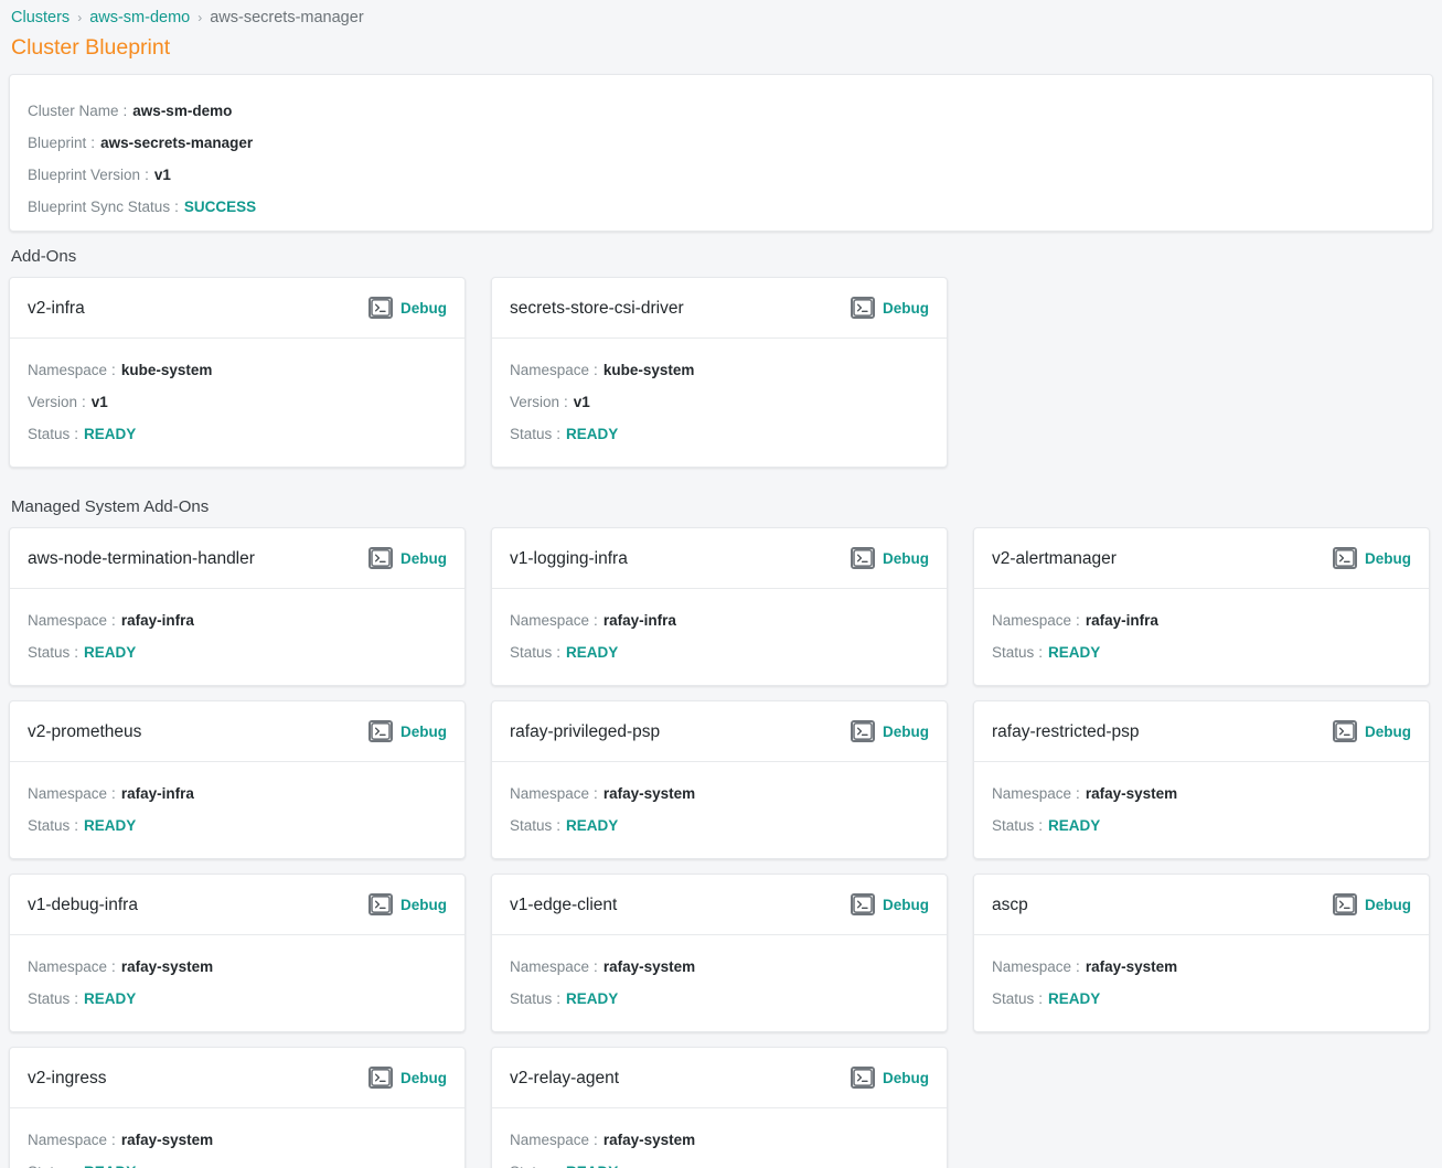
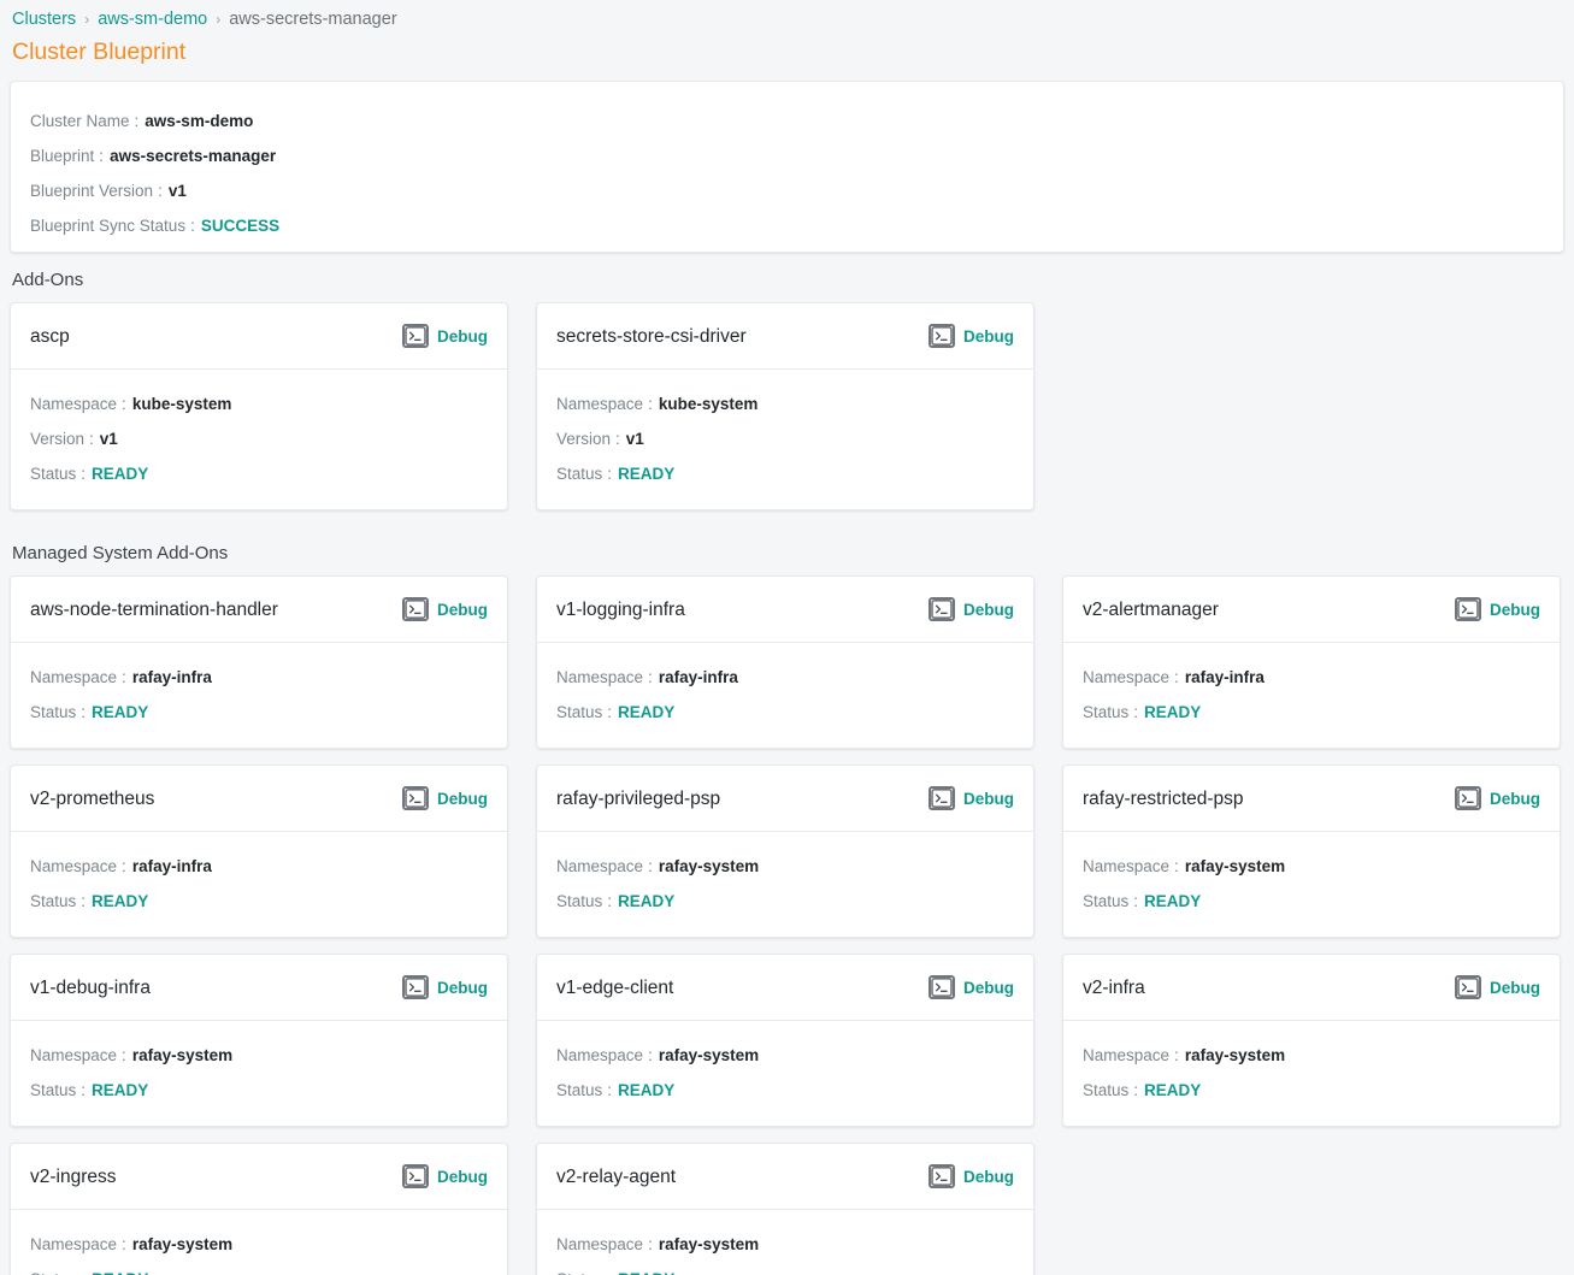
  Clusters
  ›
  aws-sm-demo
  ›
  aws-secrets-manager
  Cluster Blueprint
  Cluster Name
  :
  aws-sm-demo
  Blueprint
  :
  aws-secrets-manager
  Blueprint Version
  :
  v1
  Blueprint Sync Status
  :
  SUCCESS
  Add-Ons
- v2-infra
+ ascp
  Debug
  Namespace
  :
  kube-system
  Version
  :
  v1
  Status
  :
  READY
  secrets-store-csi-driver
  Debug
  Namespace
  :
  kube-system
  Version
  :
  v1
  Status
  :
  READY
  Managed System Add-Ons
  aws-node-termination-handler
  Debug
  Namespace
  :
  rafay-infra
  Status
  :
  READY
  v1-logging-infra
  Debug
  Namespace
  :
  rafay-infra
  Status
  :
  READY
  v2-alertmanager
  Debug
  Namespace
  :
  rafay-infra
  Status
  :
  READY
  v2-prometheus
  Debug
  Namespace
  :
  rafay-infra
  Status
  :
  READY
  rafay-privileged-psp
  Debug
  Namespace
  :
  rafay-system
  Status
  :
  READY
  rafay-restricted-psp
  Debug
  Namespace
  :
  rafay-system
  Status
  :
  READY
  v1-debug-infra
  Debug
  Namespace
  :
  rafay-system
  Status
  :
  READY
  v1-edge-client
  Debug
  Namespace
  :
  rafay-system
  Status
  :
  READY
- ascp
+ v2-infra
  Debug
  Namespace
  :
  rafay-system
  Status
  :
  READY
  v2-ingress
  Debug
  Namespace
  :
  rafay-system
  v2-relay-agent
  Debug
  Namespace
  :
  rafay-system
